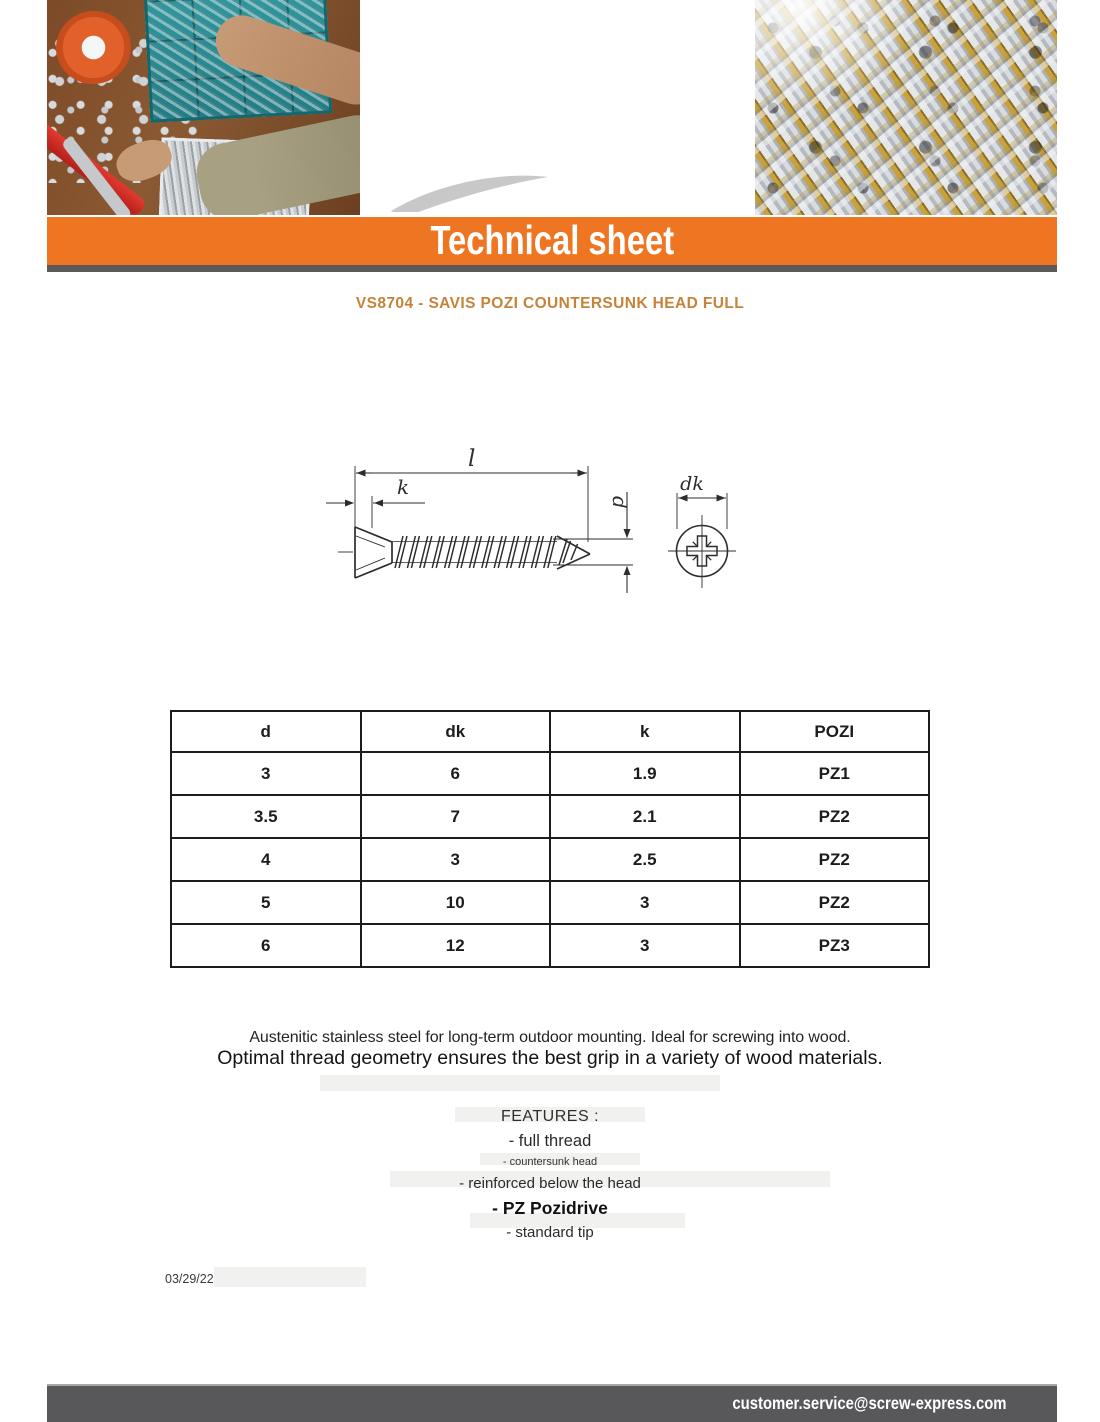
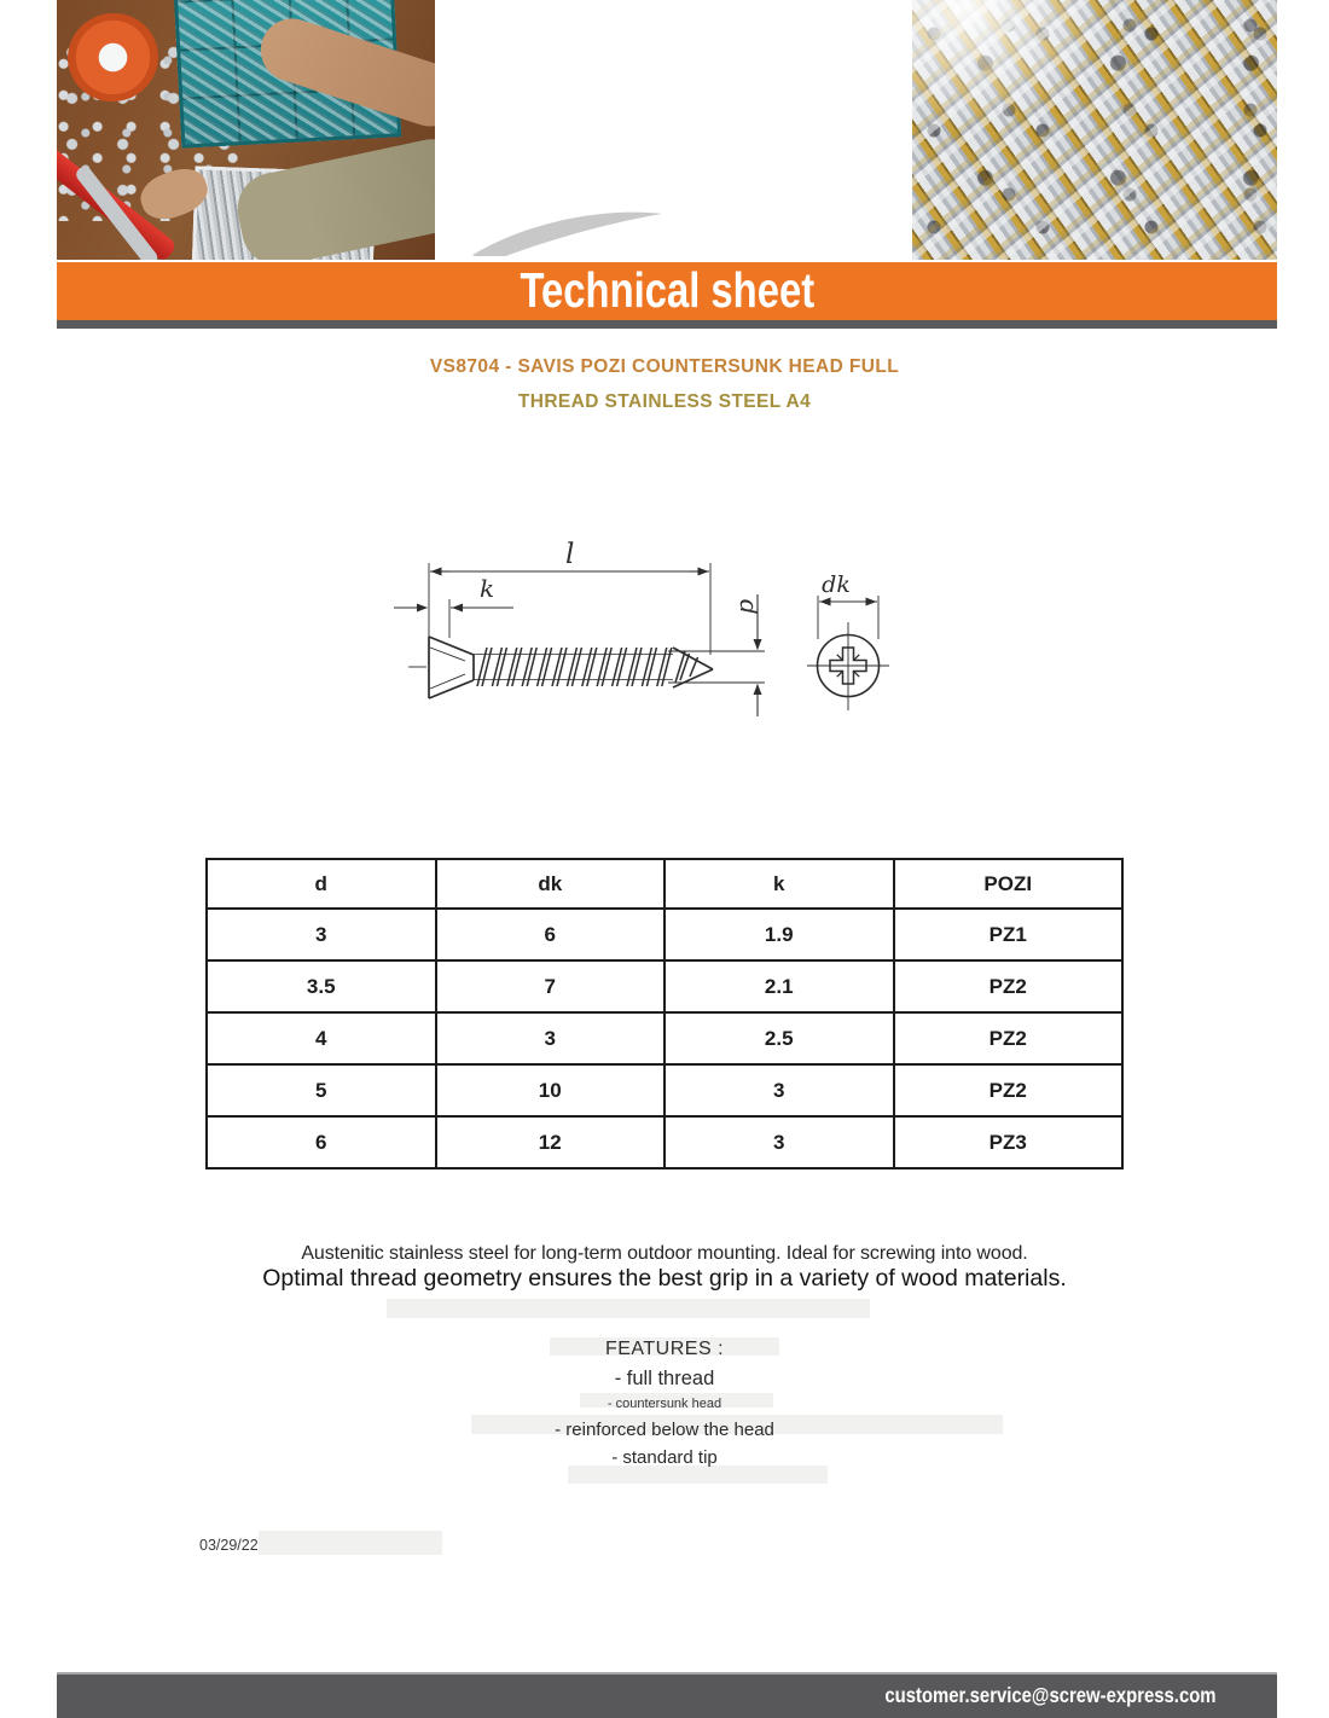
  Technical sheet
  VS8704 - SAVIS POZI COUNTERSUNK HEAD FULL
+ THREAD STAINLESS STEEL A4
  l
  k
  dk
  d	dk	k	POZI
  3	6	1.9	PZ1
  3.5	7	2.1	PZ2
  4	3	2.5	PZ2
  5	10	3	PZ2
  6	12	3	PZ3
  Austenitic stainless steel for long-term outdoor mounting. Ideal for screwing into wood.
  Optimal thread geometry ensures the best grip in a variety of wood materials.
  FEATURES :
  - full thread
  - countersunk head
  - reinforced below the head
- - PZ Pozidrive
  - standard tip
  03/29/22
  customer.service@screw-express.com
